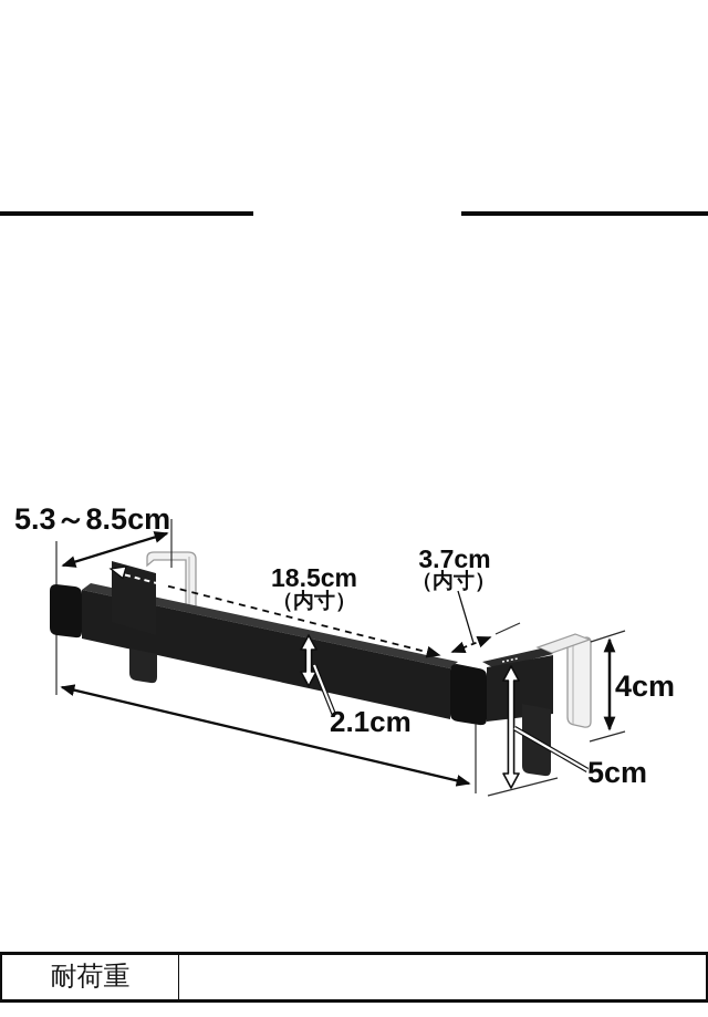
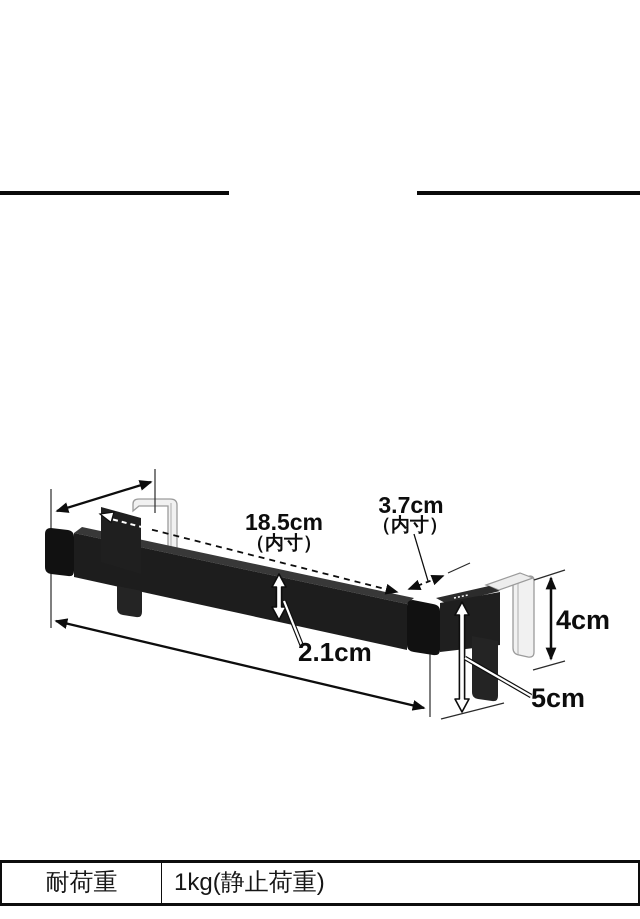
- 5.3～8.5cm
  18.5cm
  （内寸）
  3.7cm
  （内寸）
  2.1cm
  4cm
  5cm
  耐荷重
+ 1kg(静止荷重)
